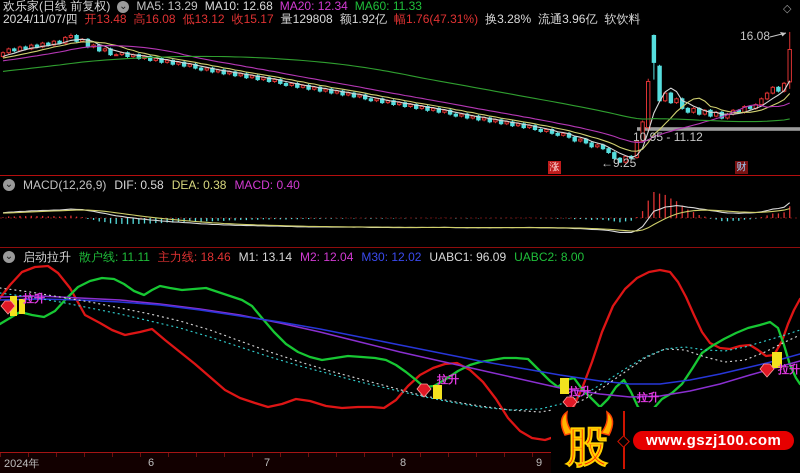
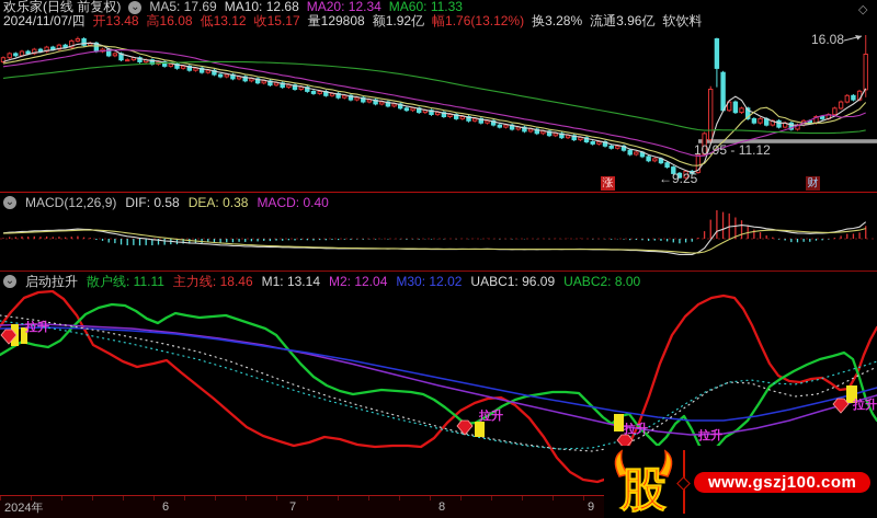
  欢乐家(日线 前复权)
  ⌄
- MA5: 13.29
+ MA5: 17.69
  MA10: 12.68
  MA20: 12.34
  MA60: 11.33
  ◇
  2024/11/07/四
  开13.48
  高16.08
  低13.12
  收15.17
  量129808
  额1.92亿
- 幅1.76(47.31%)
+ 幅1.76(13.12%)
  换3.28%
  流通3.96亿
  软饮料
  16.08
  ←9.25
  10.95 - 11.12
  拉升
  拉升
  拉升
  拉升
  拉升
  ⌄
  MACD(12,26,9)
  DIF: 0.58
  DEA: 0.38
  MACD: 0.40
  ⌄
  启动拉升
  散户线: 11.11
  主力线: 18.46
  M1: 13.14
  M2: 12.04
  M30: 12.02
  UABC1: 96.09
  UABC2: 8.00
  涨
  财
  2024年
  6
  7
  8
  9
  股
  www.gszj100.com
